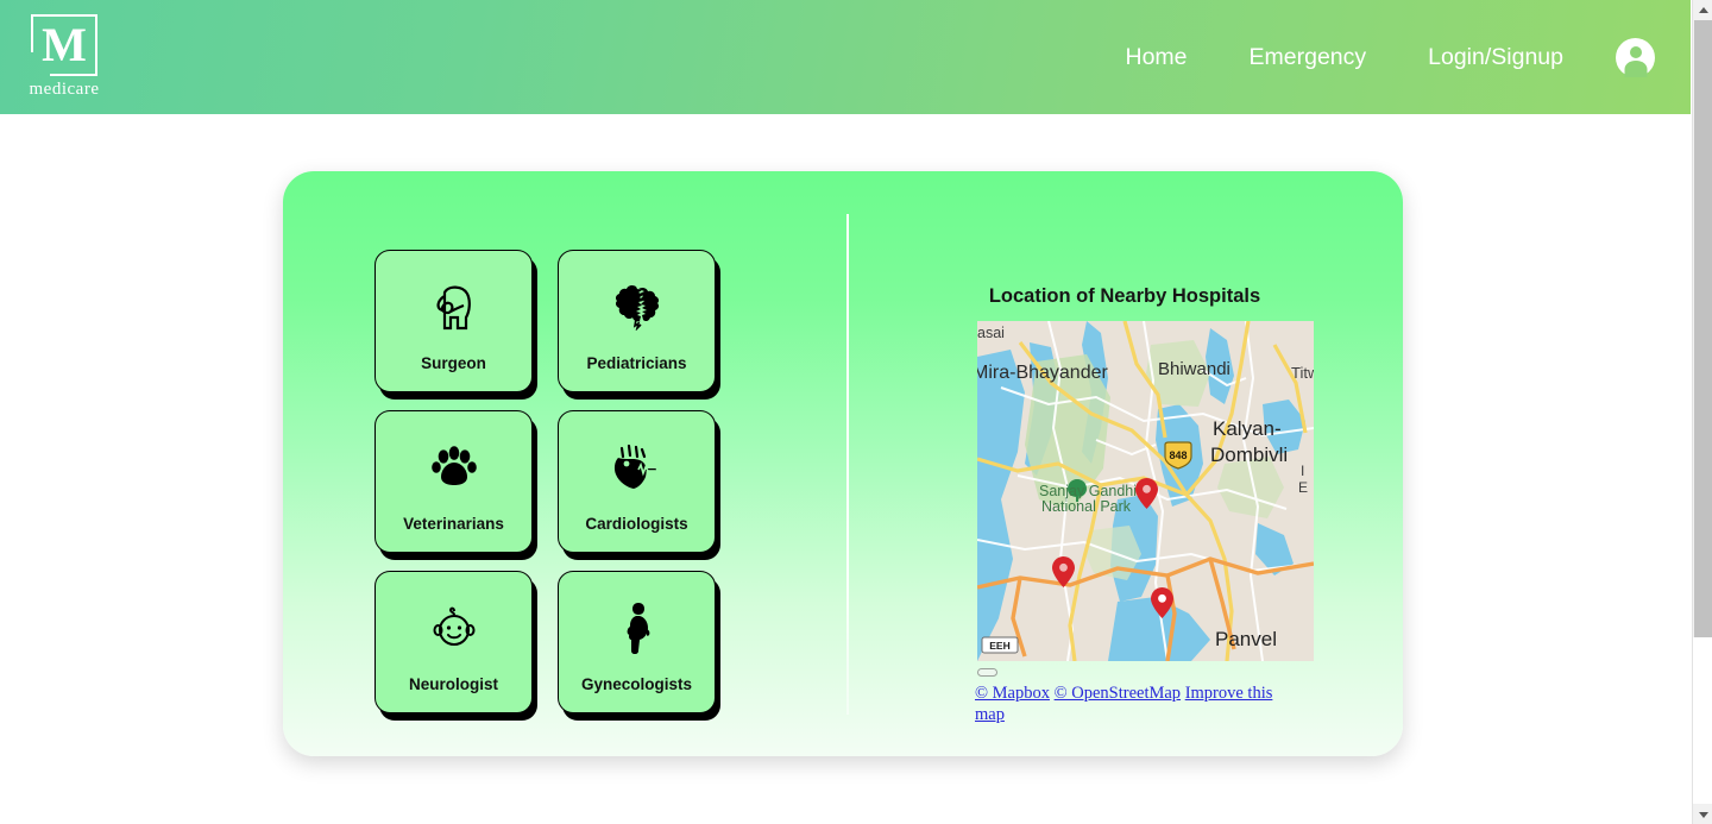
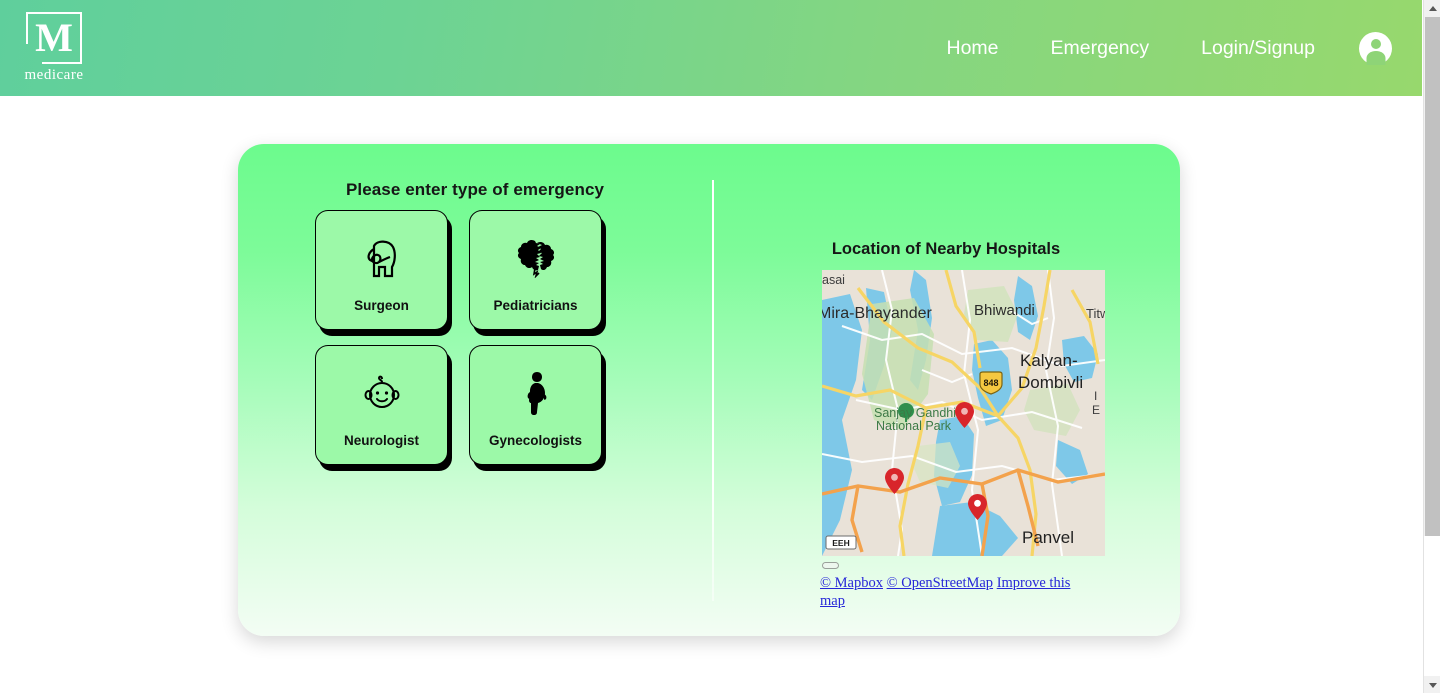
  M
  medicare
  Home
  Emergency
  Login/Signup
+ Please enter type of emergency
  Surgeon
  Pediatricians
- Veterinarians
- Cardiologists
  Neurologist
  Gynecologists
  Location of Nearby Hospitals
  848
  EEH
  asai
  Mira-Bhayander
  Bhiwandi
  Titw
  Kalyan-
  Dombivli
  Sanjay Gandhi
  National Park
  I
  E
  Panvel
  © Mapbox © OpenStreetMap Improve this map
